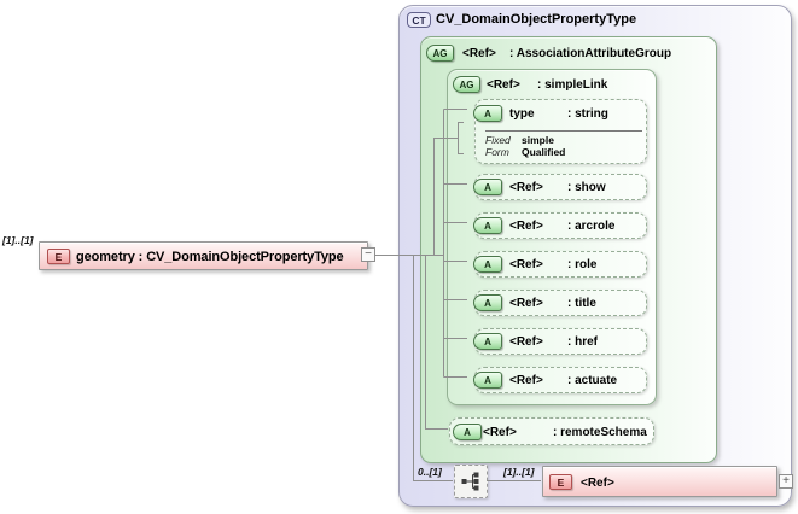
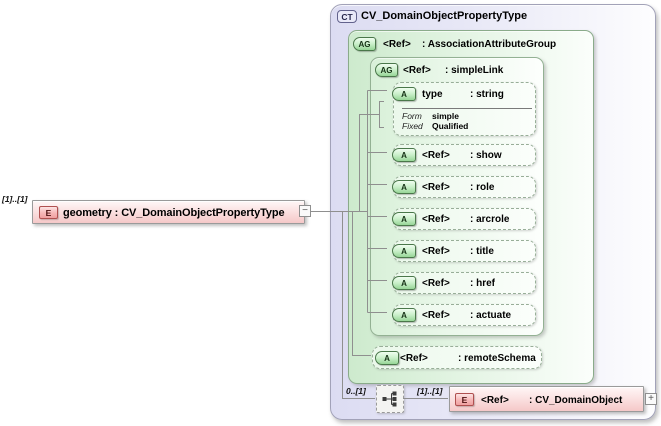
  [1]..[1]
  E
  geometry : CV_DomainObjectPropertyType
  −
  CT
  CV_DomainObjectPropertyType
  AG
  <Ref>
  : AssociationAttributeGroup
  AG
  <Ref>
  : simpleLink
  A
  type
  : string
- Fixed
+ Form
  simple
- Form
+ Fixed
  Qualified
  A
  <Ref>
  : show
  A
  <Ref>
- : arcrole
+ : role
  A
  <Ref>
- : role
+ : arcrole
  A
  <Ref>
  : title
  A
  <Ref>
  : href
  A
  <Ref>
  : actuate
  A
  <Ref>
  : remoteSchema
  0..[1]
  [1]..[1]
  E
  <Ref>
+ : CV_DomainObject
  +
